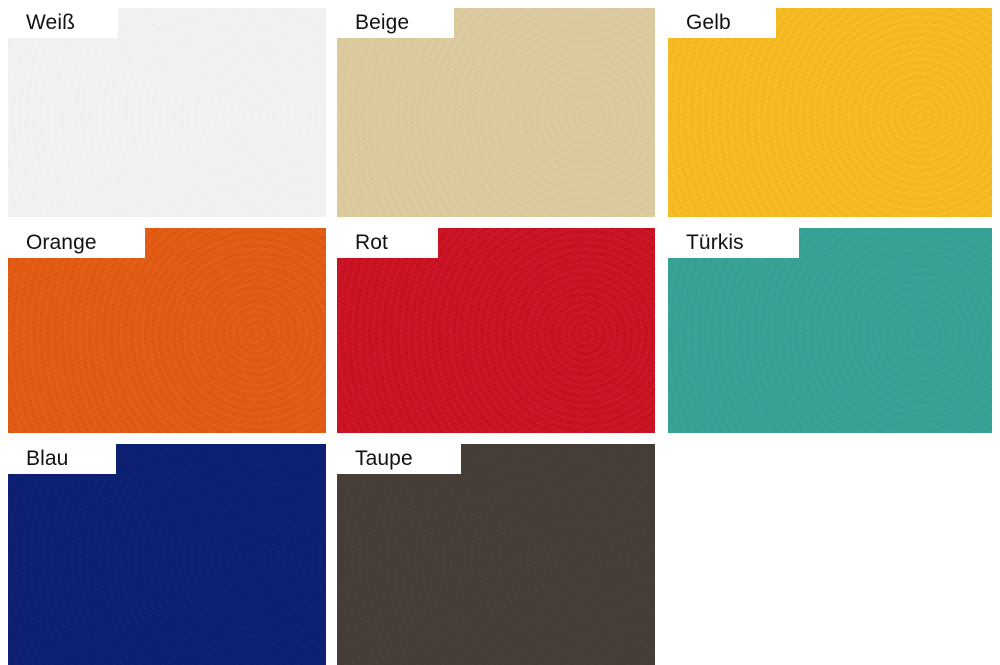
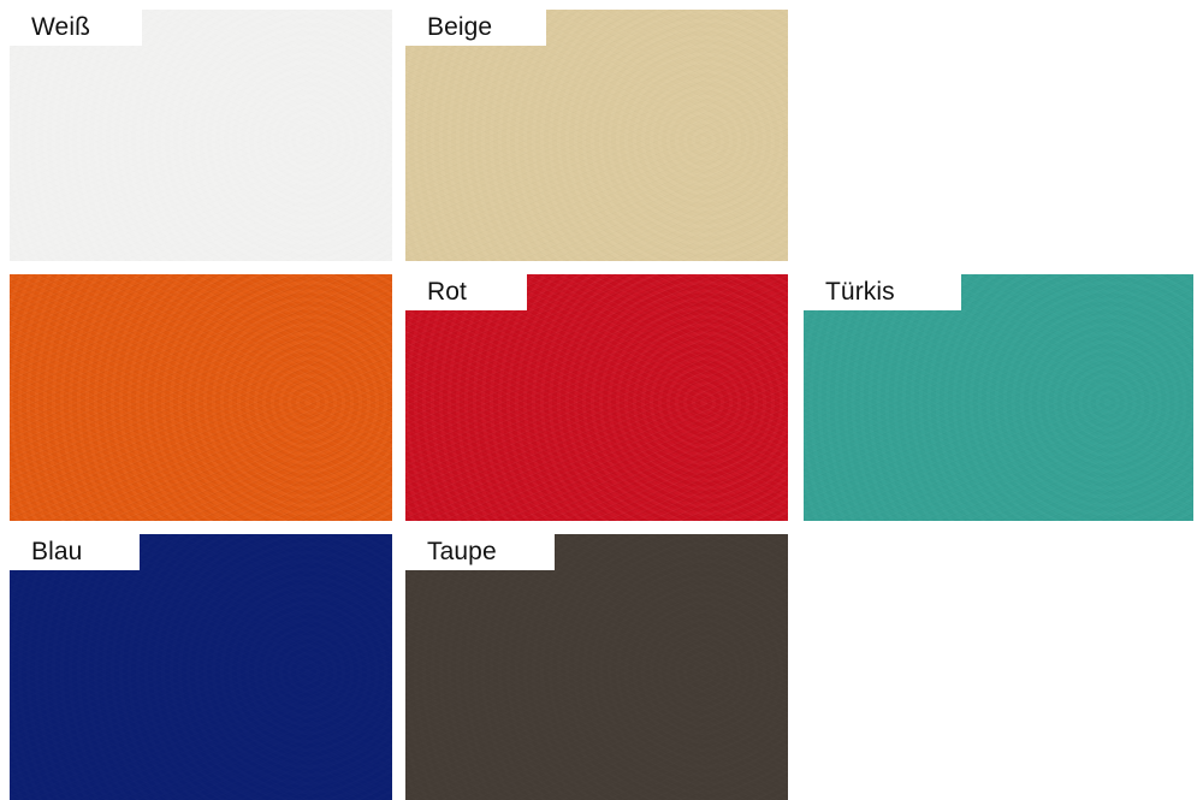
  Weiß
  Beige
- Gelb
- Orange
  Rot
  Türkis
  Blau
  Taupe
